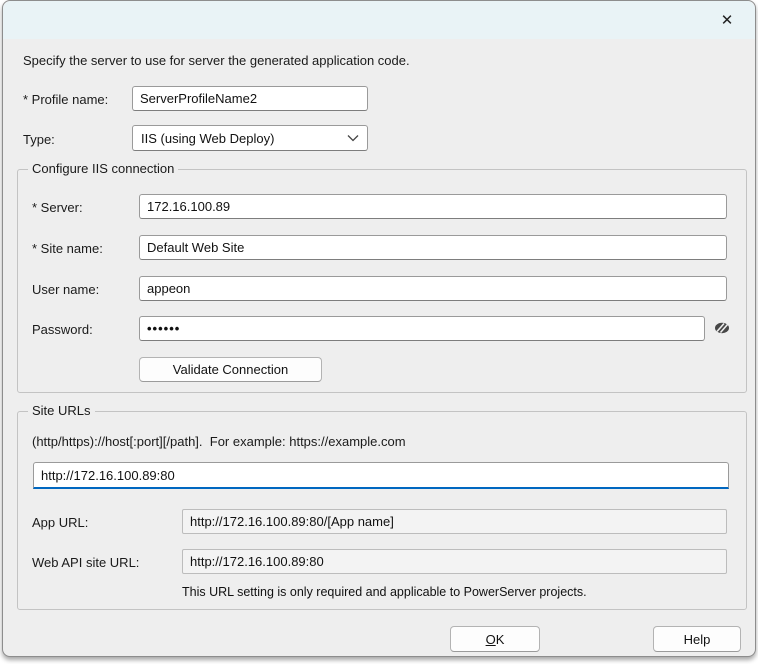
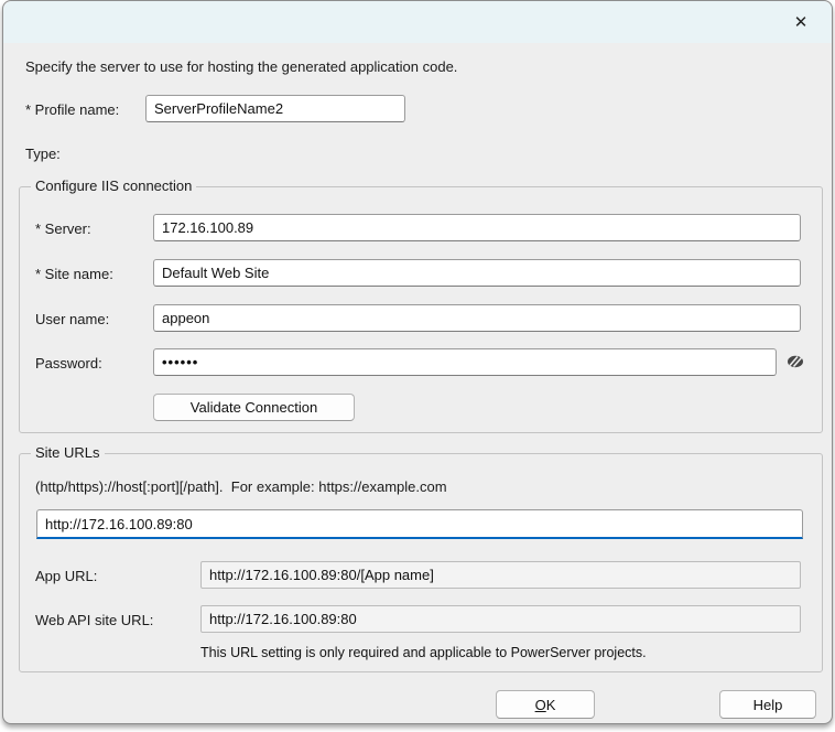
  ✕
- Specify the server to use for server the generated application code.
+ Specify the server to use for hosting the generated application code.
  * Profile name:
  ServerProfileName2
  Type:
- IIS (using Web Deploy)
  Configure IIS connection
  * Server:
  172.16.100.89
  * Site name:
  Default Web Site
  User name:
  appeon
  Password:
  ••••••
  Validate Connection
  Site URLs
  (http/https)://host[:port][/path]. For example: https://example.com
  http://172.16.100.89:80
  App URL:
  http://172.16.100.89:80/[App name]
  Web API site URL:
  http://172.16.100.89:80
  This URL setting is only required and applicable to PowerServer projects.
  O
  K
  Help
